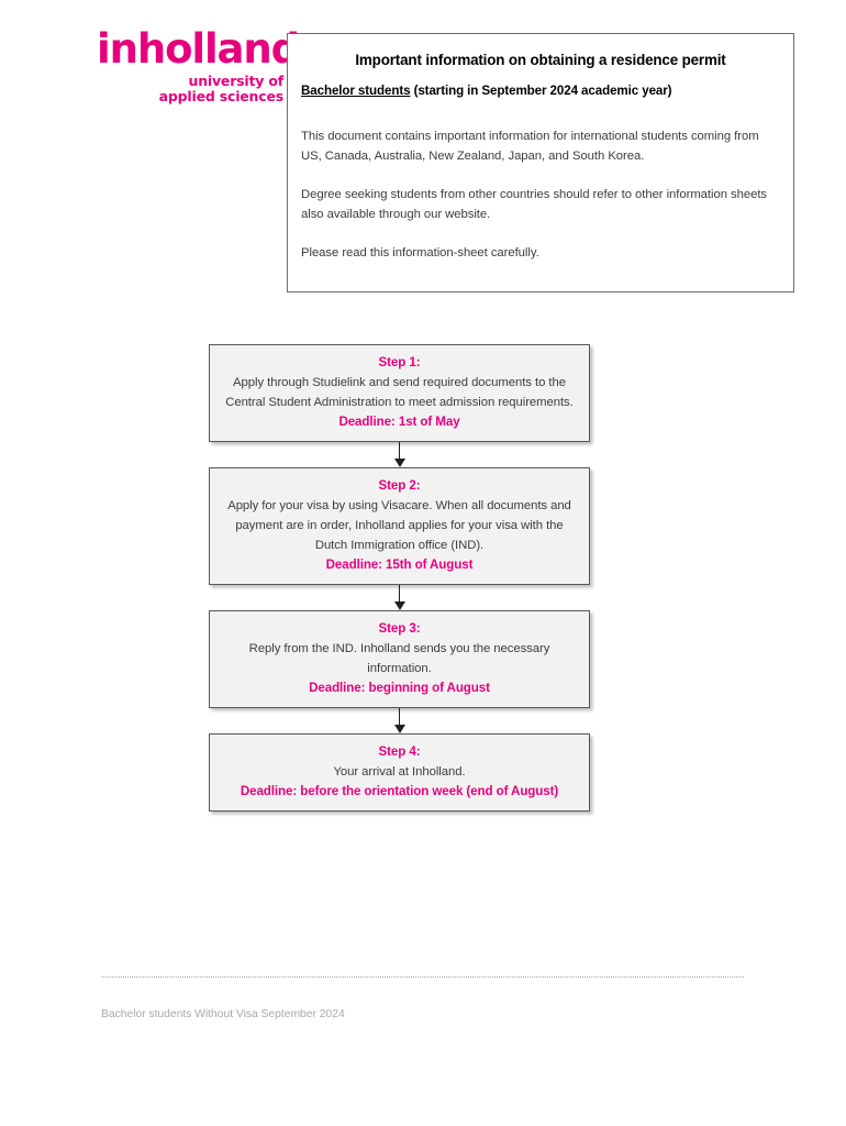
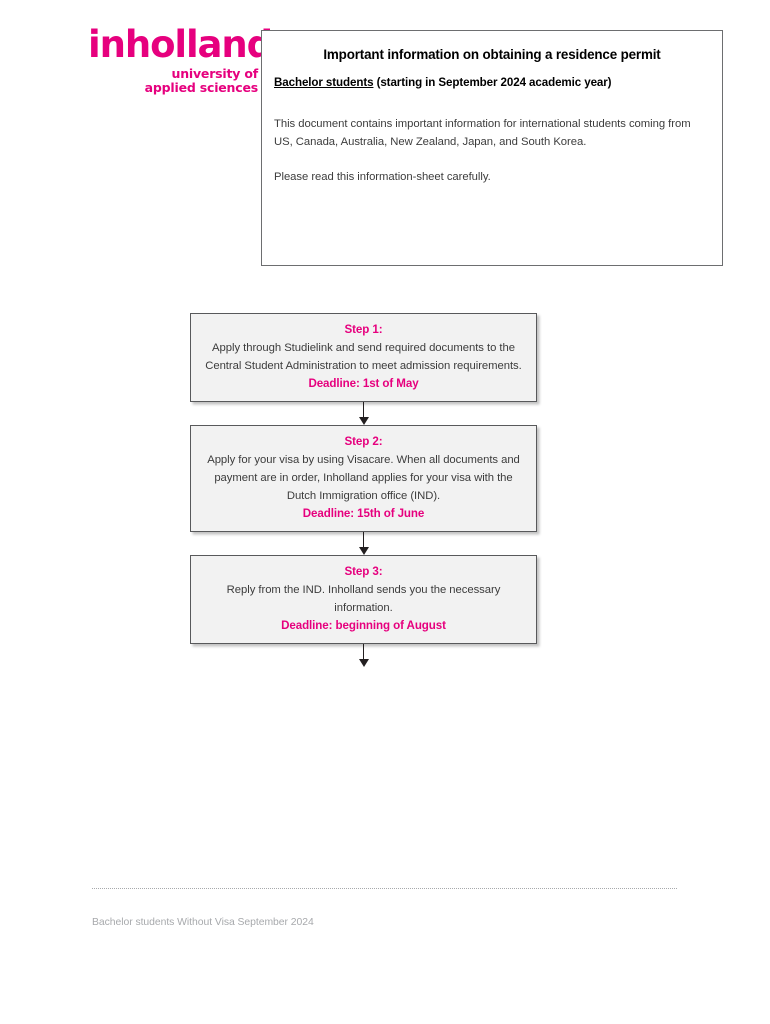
  inholland
  university of
  applied sciences
  Important information on obtaining a residence permit
  Bachelor students (starting in September 2024 academic year)
  This document contains important information for international students coming from US, Canada, Australia, New Zealand, Japan, and South Korea.
- Degree seeking students from other countries should refer to other information sheets also available through our website.
  Please read this information-sheet carefully.
  Step 1:
  Apply through Studielink and send required documents to the Central Student Administration to meet admission requirements.
  Deadline: 1st of May
  Step 2:
  Apply for your visa by using Visacare. When all documents and payment are in order, Inholland applies for your visa with the Dutch Immigration office (IND).
- Deadline: 15th of August
+ Deadline: 15th of June
  Step 3:
  Reply from the IND. Inholland sends you the necessary information.
  Deadline: beginning of August
- Step 4:
- Your arrival at Inholland.
- Deadline: before the orientation week (end of August)
  Bachelor students Without Visa September 2024
